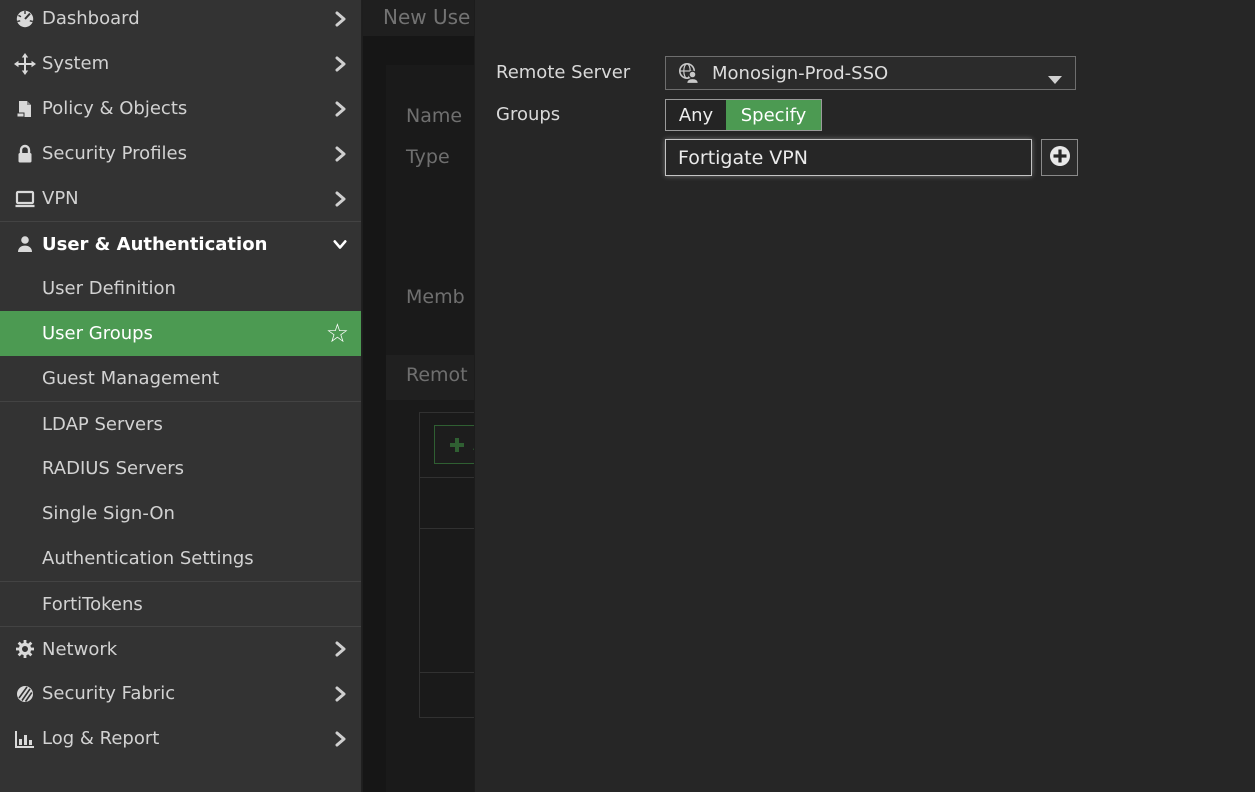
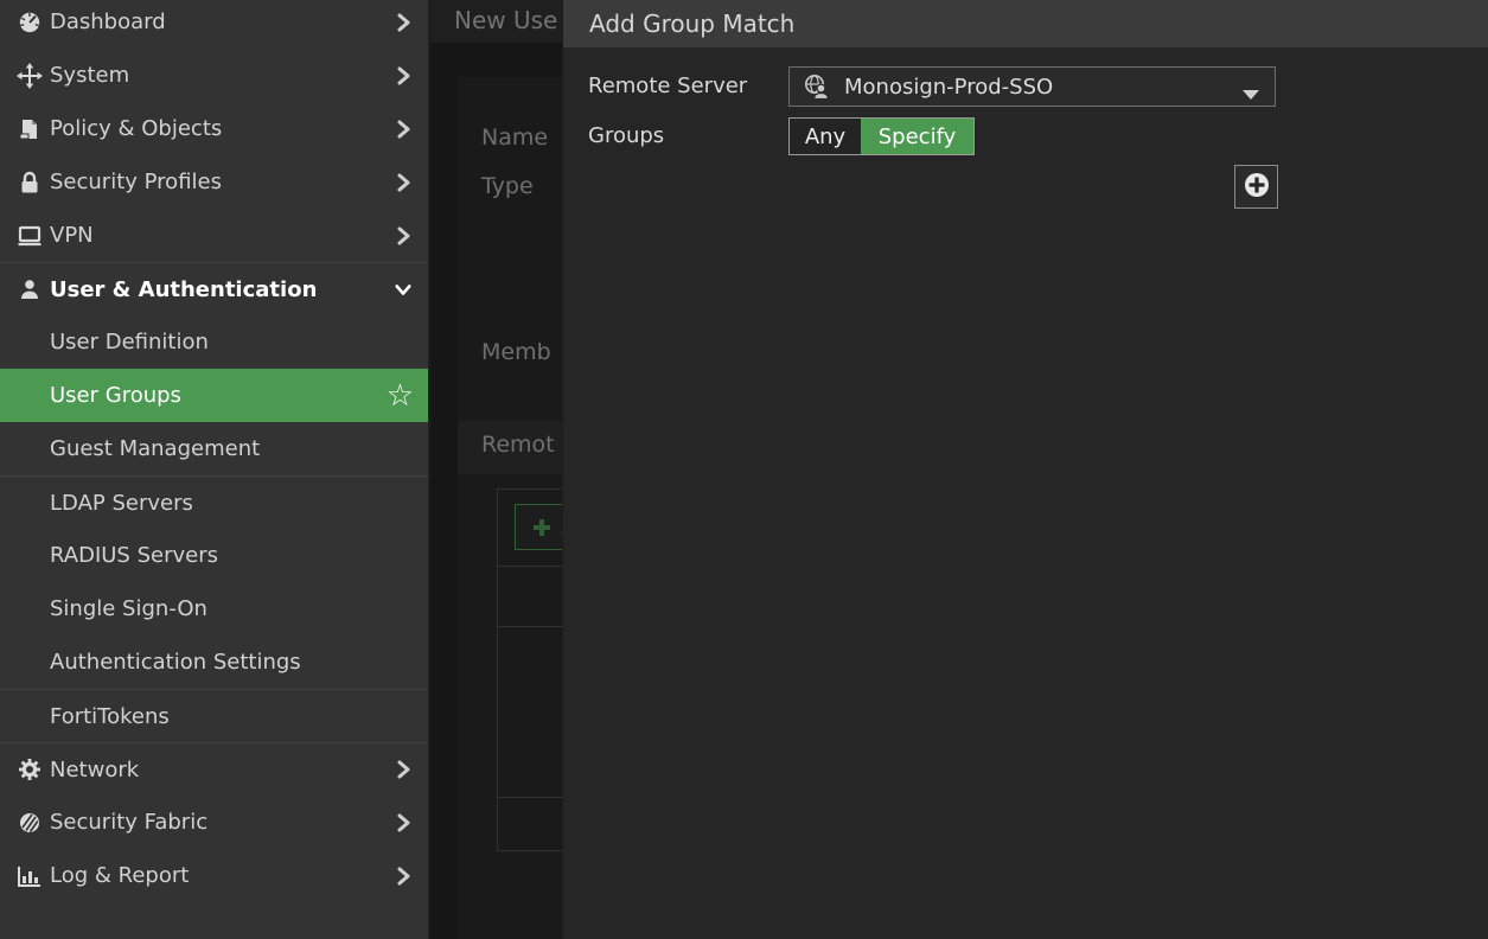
  Dashboard
  System
  Policy & Objects
  Security Profiles
  VPN
  User & Authentication
  User Definition
  User Groups
  ☆
  Guest Management
  LDAP Servers
  RADIUS Servers
  Single Sign-On
  Authentication Settings
  FortiTokens
  Network
  Security Fabric
  Log & Report
  New Use
  Name
  Type
  Memb
  Remot
+ Add Group Match
  Remote Server
  Monosign-Prod-SSO
  Groups
  Any
  Specify
- Fortigate VPN
